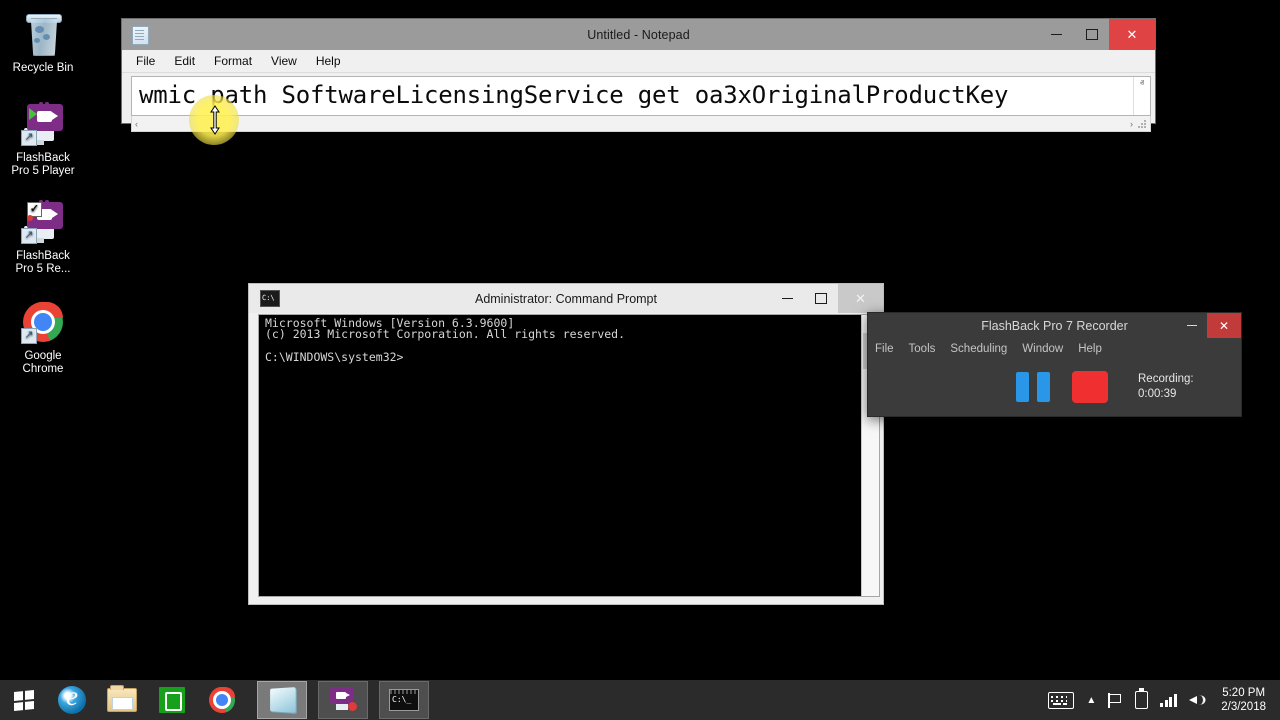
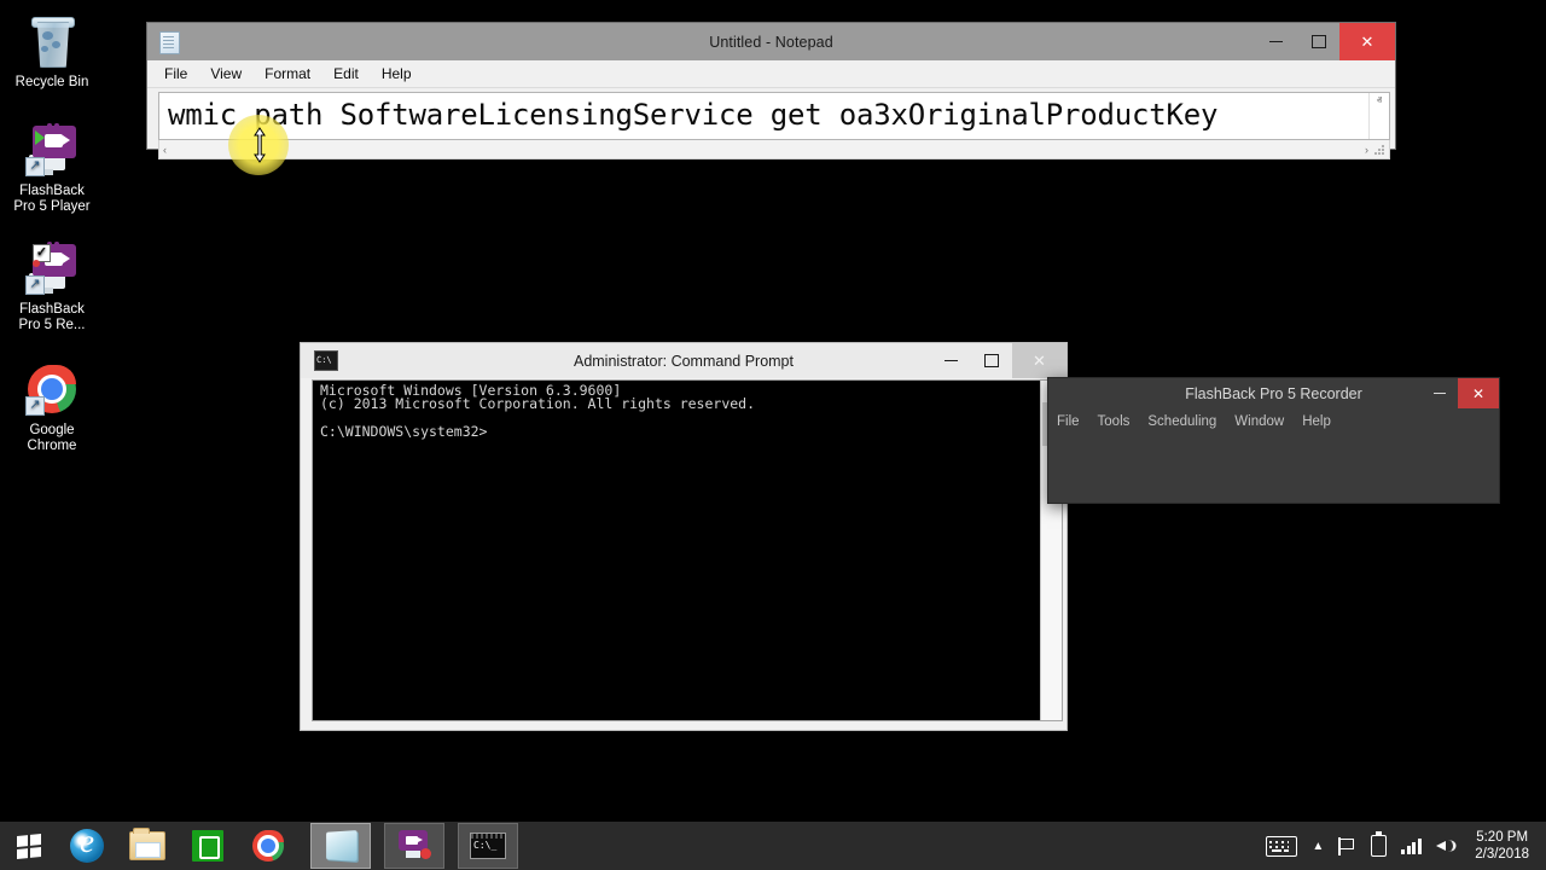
  Recycle Bin
  ↗
  FlashBack
  Pro 5 Player
  ✓
  ↗
  FlashBack
  Pro 5 Re...
  ↗
  Google
  Chrome
  C:\
  Administrator: Command Prompt
  ✕
  Microsoft Windows [Version 6.3.9600]
  (c) 2013 Microsoft Corporation. All rights reserved.
  C:\WINDOWS\system32>
- FlashBack Pro 7 Recorder
+ FlashBack Pro 5 Recorder
  ✕
  File
  Tools
  Scheduling
  Window
  Help
- Recording:
- 0:00:39
  Untitled - Notepad
  ✕
  File
- Edit
+ View
  Format
- View
+ Edit
  Help
  wmicath SoftwareLicensingService get oa3xOriginalProductKey
  ⱏ
  ‹
  ›
  ▲
  5:20 PM
  2/3/2018
